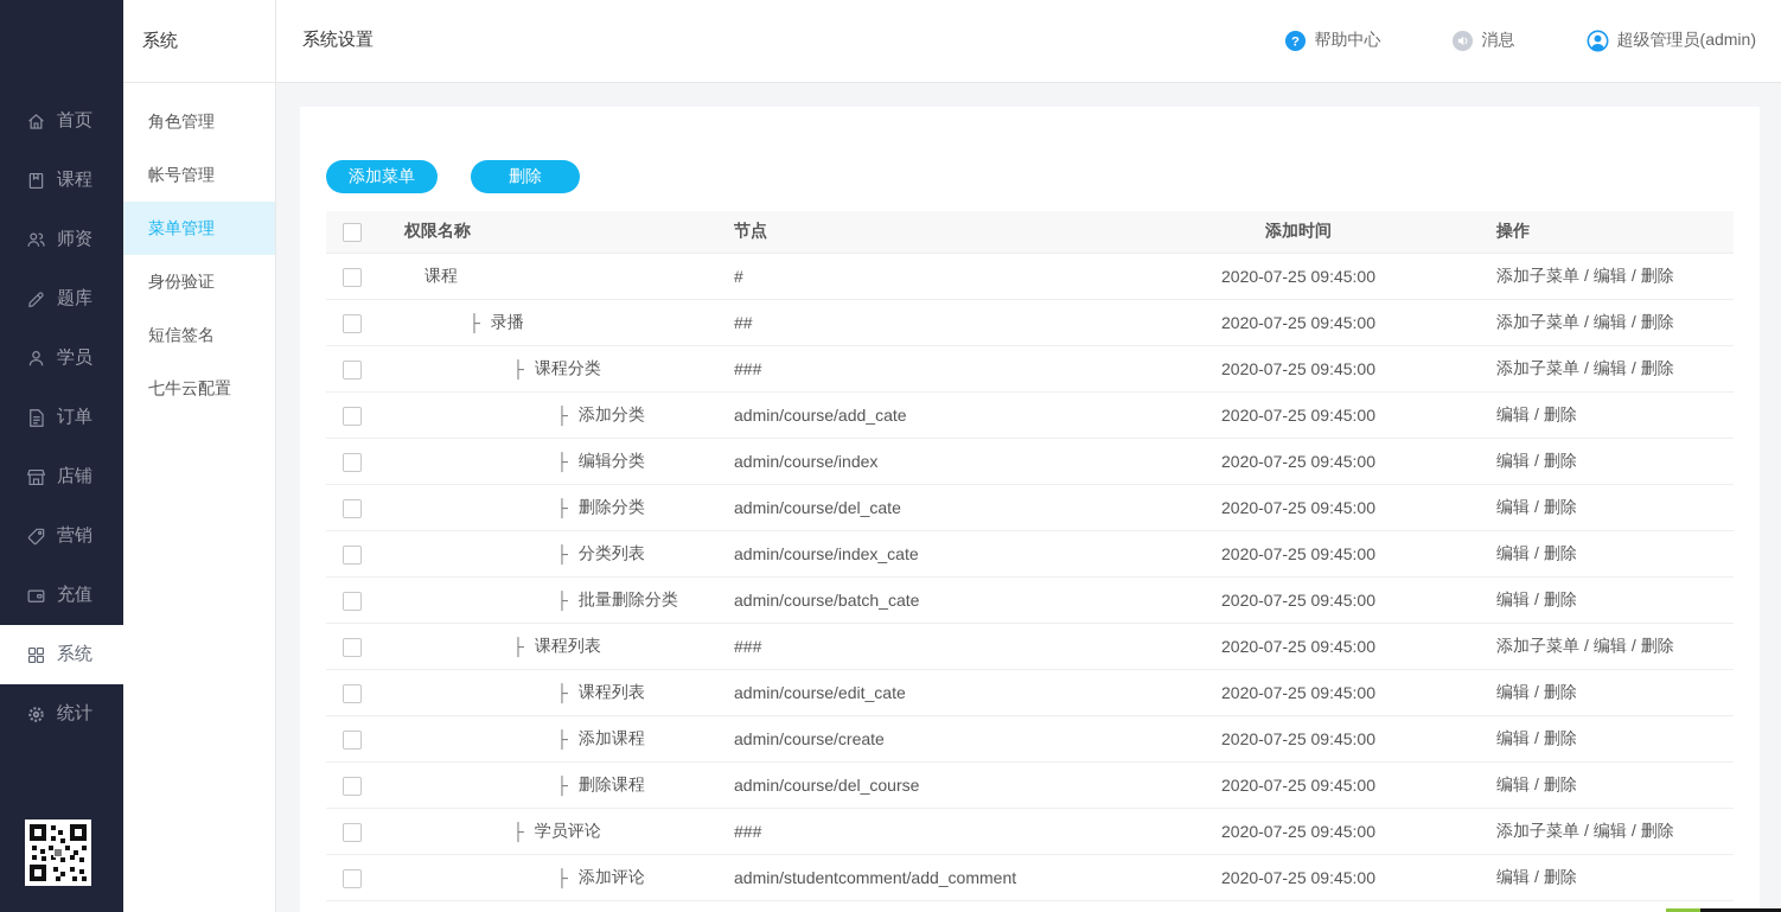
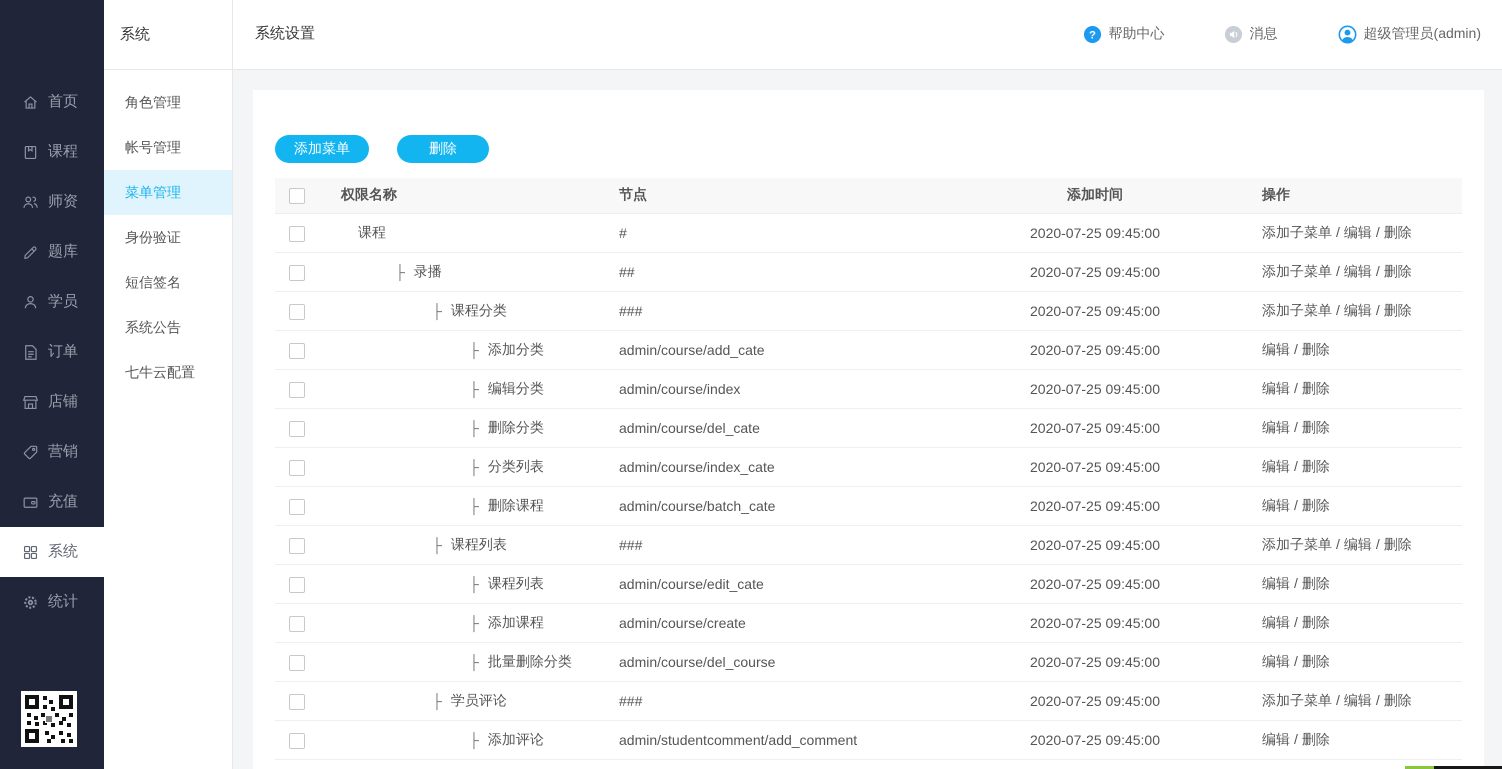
  首页
  课程
  师资
  题库
  学员
  订单
  店铺
  营销
  充值
  系统
  统计
  系统
  角色管理
  帐号管理
  菜单管理
  身份验证
  短信签名
+ 系统公告
  七牛云配置
  系统设置
  ?
  帮助中心
  消息
  超级管理员(admin)
  添加菜单
  删除
  权限名称
  节点
  添加时间
  操作
  课程
  #
  2020-07-25 09:45:00
  添加子菜单 / 编辑 / 删除
  ├
  录播
  ##
  2020-07-25 09:45:00
  添加子菜单 / 编辑 / 删除
  ├
  课程分类
  ###
  2020-07-25 09:45:00
  添加子菜单 / 编辑 / 删除
  ├
  添加分类
  admin/course/add_cate
  2020-07-25 09:45:00
  编辑 / 删除
  ├
  编辑分类
  admin/course/index
  2020-07-25 09:45:00
  编辑 / 删除
  ├
  删除分类
  admin/course/del_cate
  2020-07-25 09:45:00
  编辑 / 删除
  ├
  分类列表
  admin/course/index_cate
  2020-07-25 09:45:00
  编辑 / 删除
  ├
- 批量删除分类
+ 删除课程
  admin/course/batch_cate
  2020-07-25 09:45:00
  编辑 / 删除
  ├
  课程列表
  ###
  2020-07-25 09:45:00
  添加子菜单 / 编辑 / 删除
  ├
  课程列表
  admin/course/edit_cate
  2020-07-25 09:45:00
  编辑 / 删除
  ├
  添加课程
  admin/course/create
  2020-07-25 09:45:00
  编辑 / 删除
  ├
- 删除课程
+ 批量删除分类
  admin/course/del_course
  2020-07-25 09:45:00
  编辑 / 删除
  ├
  学员评论
  ###
  2020-07-25 09:45:00
  添加子菜单 / 编辑 / 删除
  ├
  添加评论
  admin/studentcomment/add_comment
  2020-07-25 09:45:00
  编辑 / 删除
